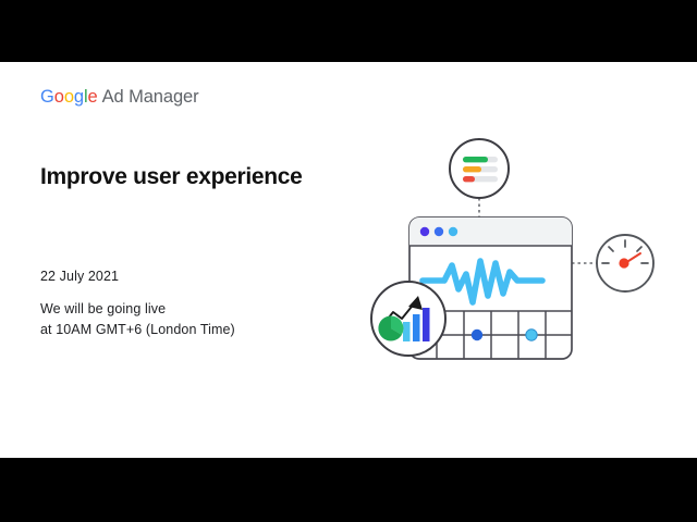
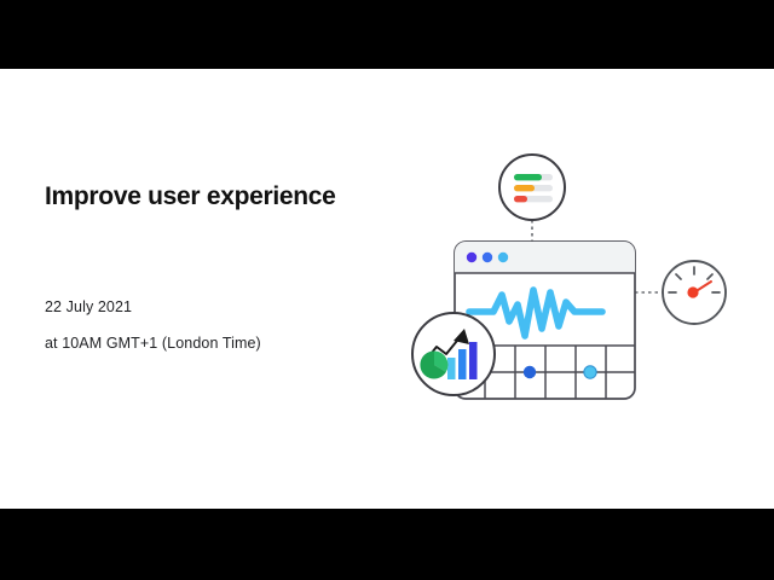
- Google Ad Manager
  Improve user experience
  22 July 2021
- We will be going live
- at 10AM GMT+6 (London Time)
+ at 10AM GMT+1 (London Time)
